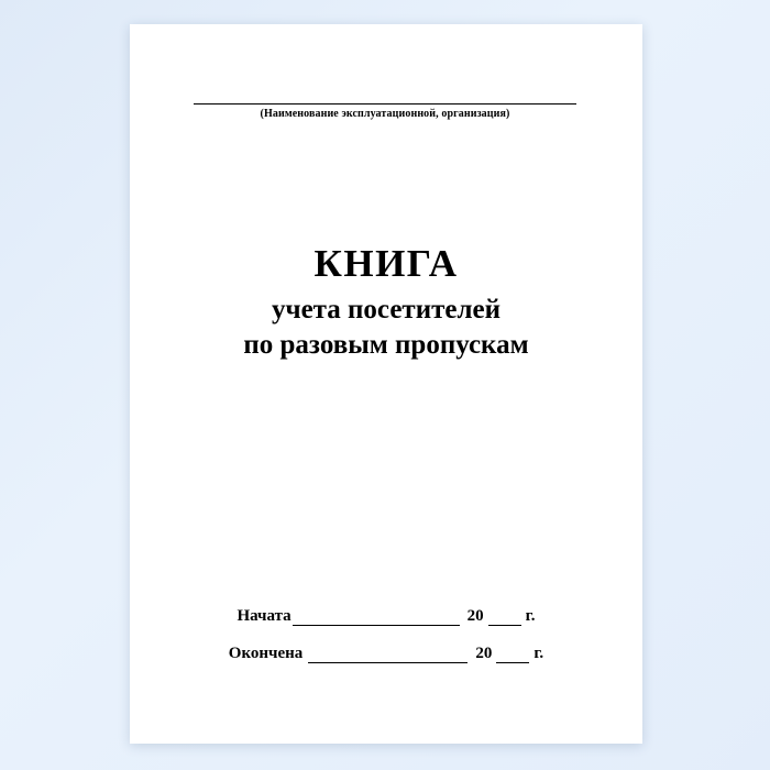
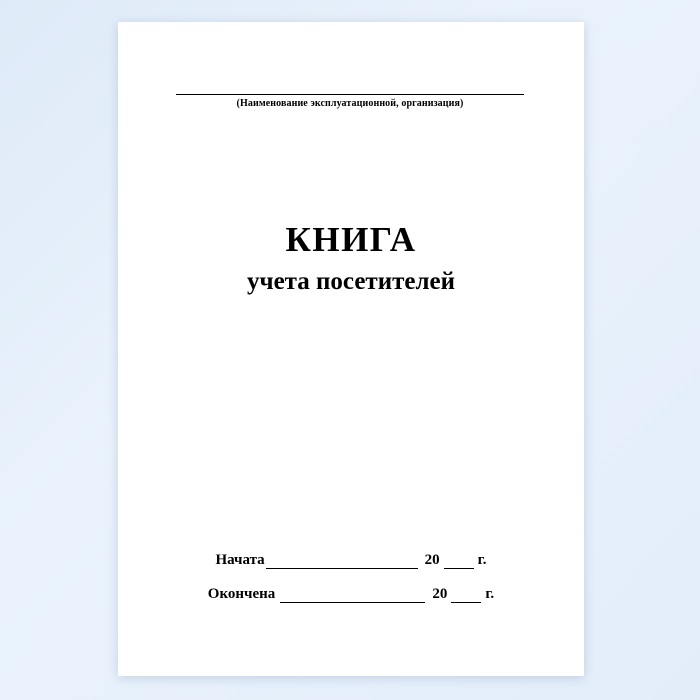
  (Наименование эксплуатационной, организация)
  КНИГА
  учета посетителей
- по разовым пропускам
  Начата
  20
  г.
  Окончена
  20
  г.
